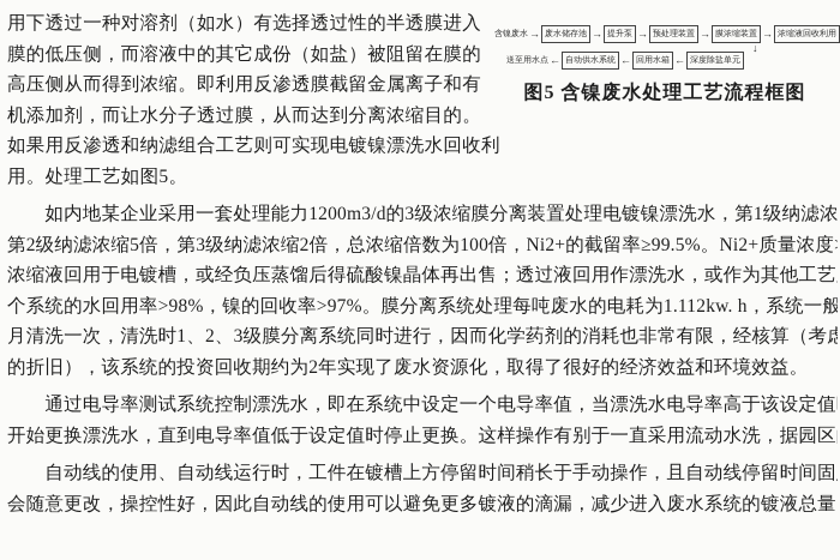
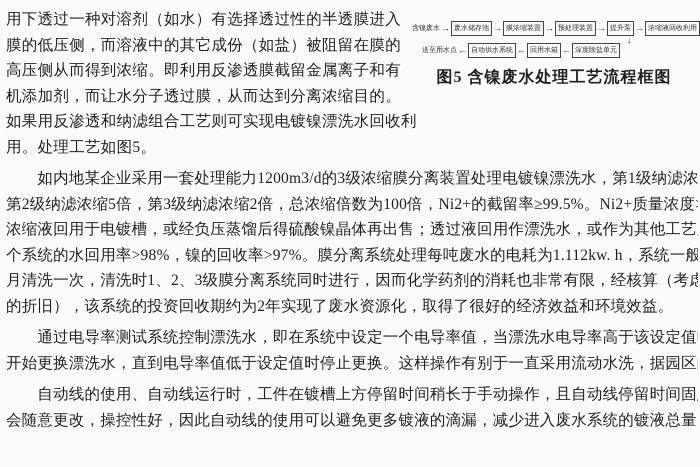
  用下透过一种对溶剂（如水）有选择透过性的半透膜进入
  膜的低压侧，而溶液中的其它成份（如盐）被阻留在膜的
  高压侧从而得到浓缩。即利用反渗透膜截留金属离子和有
  机添加剂，而让水分子透过膜，从而达到分离浓缩目的。
  如果用反渗透和纳滤组合工艺则可实现电镀镍漂洗水回收
  用。处理工艺如图5。
  含镍废水
  →
  废水储存池
  →
- 提升泵
+ 膜浓缩装置
  →
  预处理装置
  →
- 膜浓缩装置
+ 提升泵
  →
  浓缩液回收利用
  送至用水点
  ←
  自动供水系统
  ←
  回用水箱
  ←
  深度除盐单元
  ↓
  图5 含镍废水处理工艺流程框图
  如内地某企业采用一套处理能力1200m3/d的3级浓缩膜分离装置处理电镀镍漂洗水，第1级纳滤浓
  第2级纳滤浓缩5倍，第3级纳滤浓缩2倍，总浓缩倍数为100倍，Ni2+的截留率≥99.5%。Ni2+质量浓度
  浓缩液回用于电镀槽，或经负压蒸馏后得硫酸镍晶体再出售；透过液回用作漂洗水，或作为其他工艺
  个系统的水回用率>98%，镍的回收率>97%。膜分离系统处理每吨废水的电耗为1.112kw. h，系统一般
  月清洗一次，清洗时1、2、3级膜分离系统同时进行，因而化学药剂的消耗也非常有限，经核算（考虑
  的折旧），该系统的投资回收期约为2年实现了废水资源化，取得了很好的经济效益和环境效益。
  通过电导率测试系统控制漂洗水，即在系统中设定一个电导率值，当漂洗水电导率高于该设定值
  开始更换漂洗水，直到电导率值低于设定值时停止更换。这样操作有别于一直采用流动水洗，据园区
  自动线的使用、自动线运行时，工件在镀槽上方停留时间稍长于手动操作，且自动线停留时间固
  会随意更改，操控性好，因此自动线的使用可以避免更多镀液的滴漏，减少进入废水系统的镀液总量
